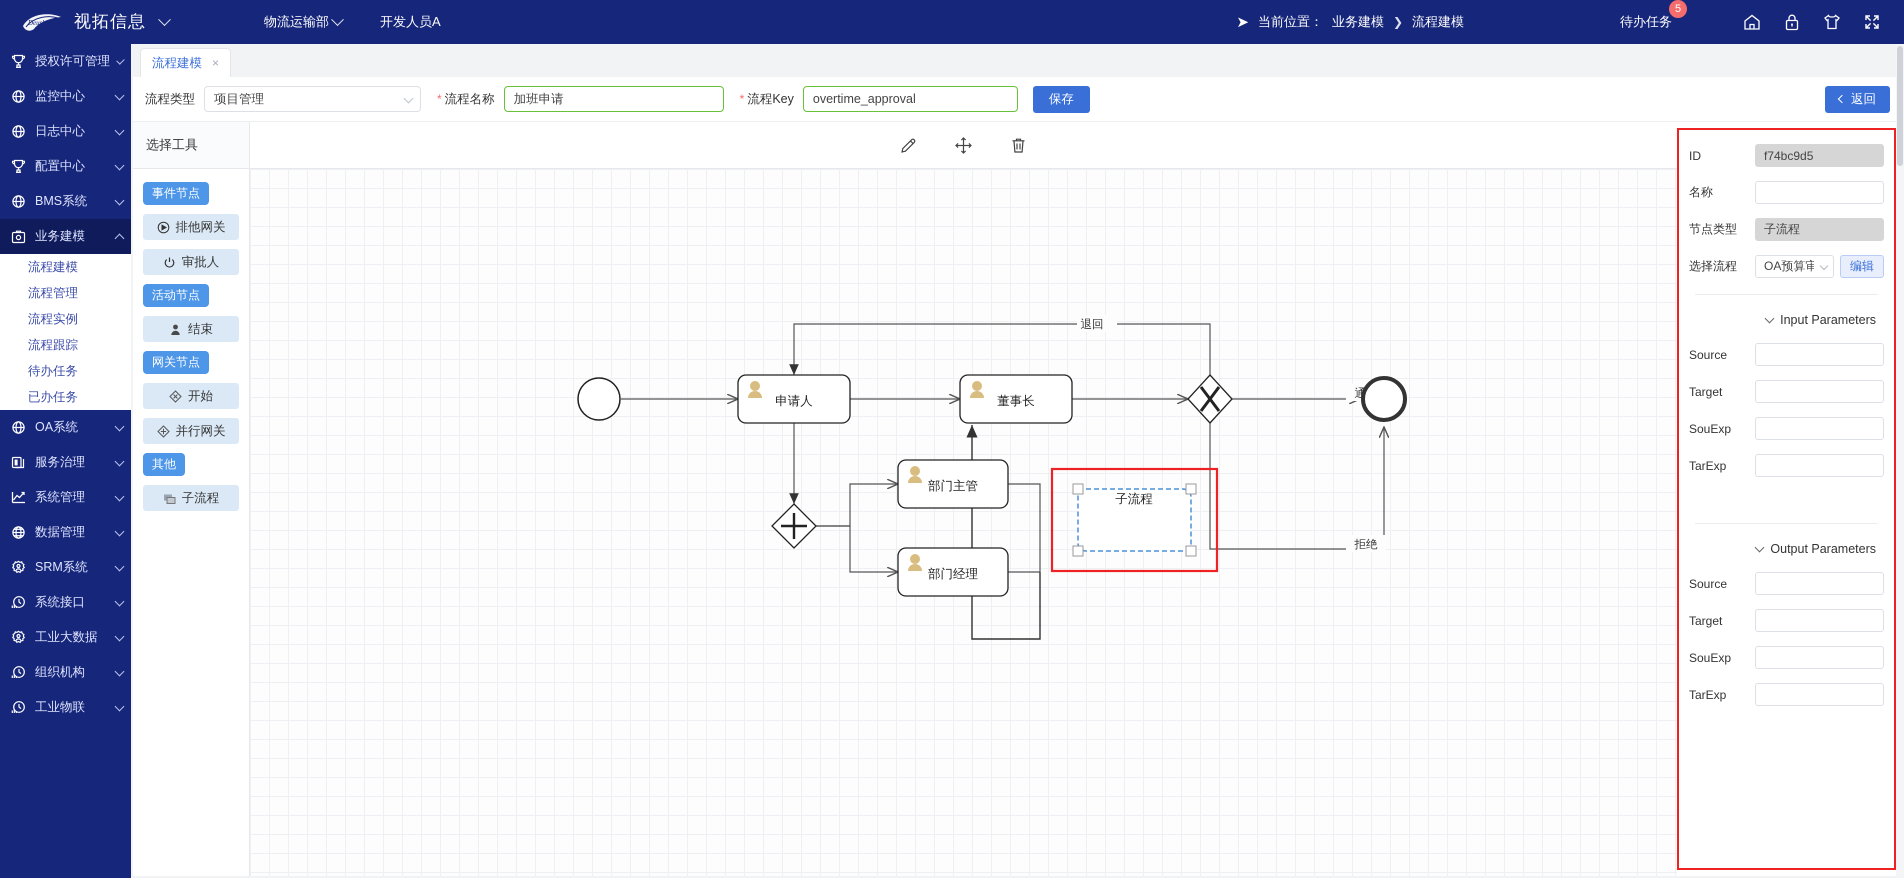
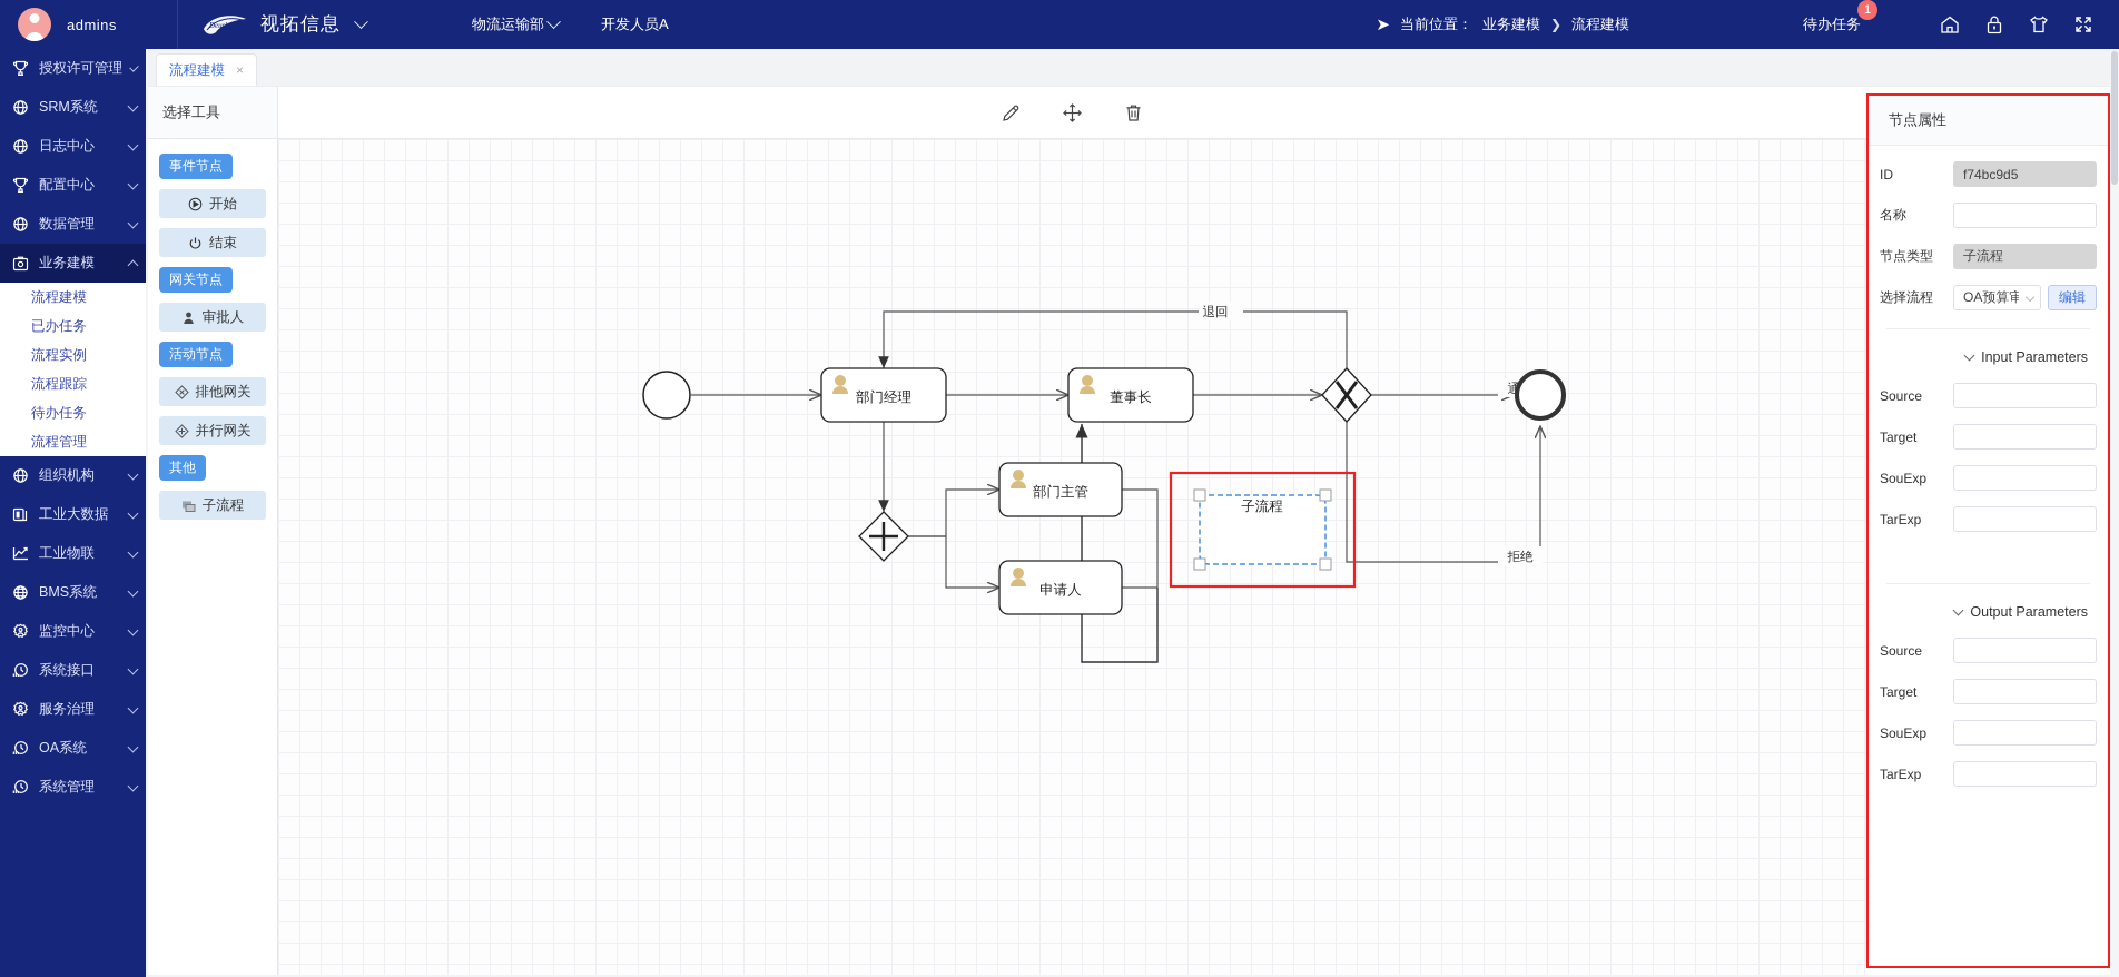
+ admins
  Deusheo
  视拓信息
  物流运输部
  开发人员A
  ➤
  当前位置：
  业务建模
  ❯
  流程建模
  待办任务
- 5
+ 1
  授权许可管理
- 监控中心
+ SRM系统
  日志中心
  配置中心
- BMS系统
+ 数据管理
  业务建模
  流程建模
- 流程管理
+ 已办任务
  流程实例
  流程跟踪
  待办任务
- 已办任务
+ 流程管理
- OA系统
+ 组织机构
- 服务治理
+ 工业大数据
- 系统管理
+ 工业物联
- 数据管理
+ BMS系统
- SRM系统
+ 监控中心
  系统接口
- 工业大数据
+ 服务治理
- 组织机构
+ OA系统
- 工业物联
+ 系统管理
  流程建模
  ×
- 流程类型
- 项目管理
- 流程名称
- 加班申请
- 流程Key
- overtime_approval
- 保存
- 返回
  选择工具
  事件节点
- 排他网关
+ 开始
- 审批人
+ 结束
- 活动节点
+ 网关节点
- 结束
+ 审批人
- 网关节点
+ 活动节点
- 开始
+ 排他网关
  并行网关
  其他
  子流程
  拒绝
  退回
- 申请人
+ 部门经理
  董事长
  部门主管
- 部门经理
+ 申请人
  子流程
+ 节点属性
  ID
  f74bc9d5
  名称
  节点类型
  子流程
  选择流程
  OA预算审
  编辑
  Input Parameters
  Source
  Target
  SouExp
  TarExp
  Output Parameters
  Source
  Target
  SouExp
  TarExp
